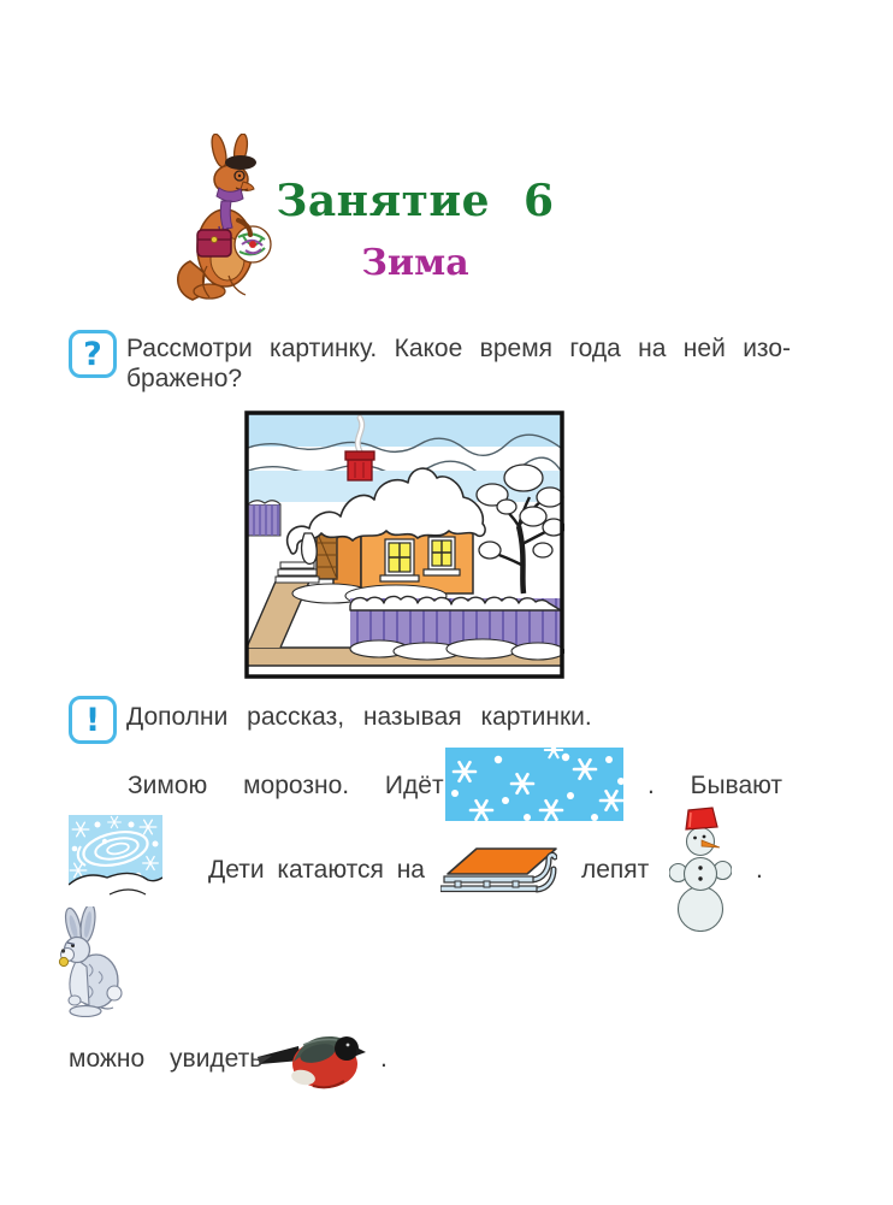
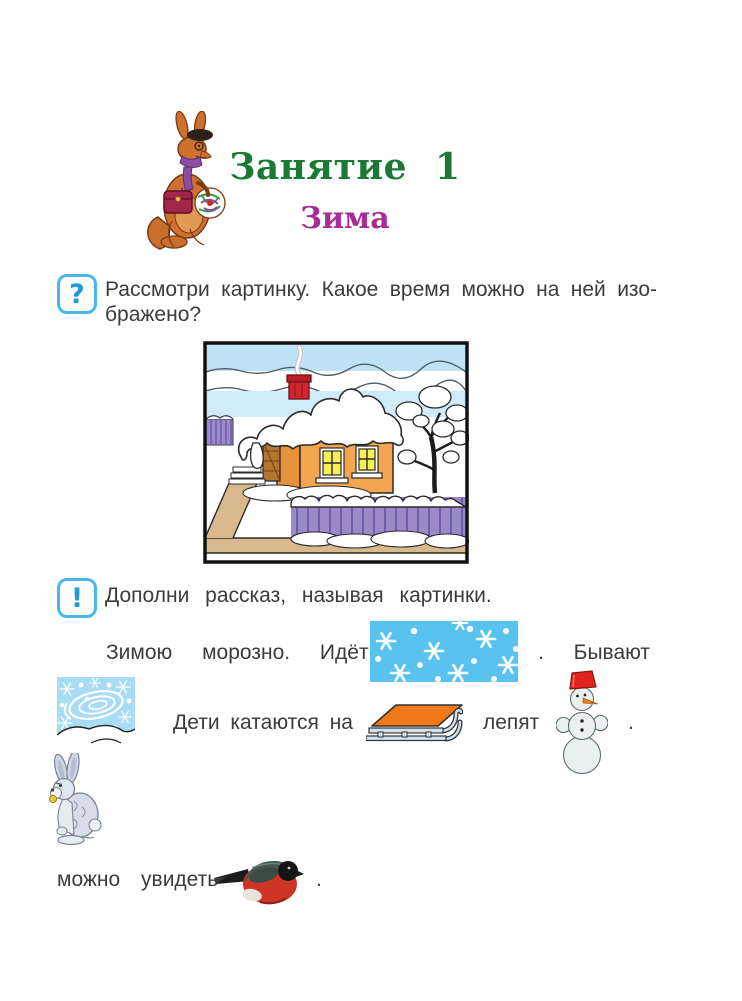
- Занятие 6
+ Занятие 1
  Зима
  ?
- Рассмотри картинку. Какое время года на ней изо-
+ Рассмотри картинку. Какое время можно на ней изо-
  бражено?
  !
  Дополни рассказ, называя картинки.
  Зимою морозно. Идёт
  . Бывают
  Дети катаются на
  лепят
  .
  можно увидеть
  .
